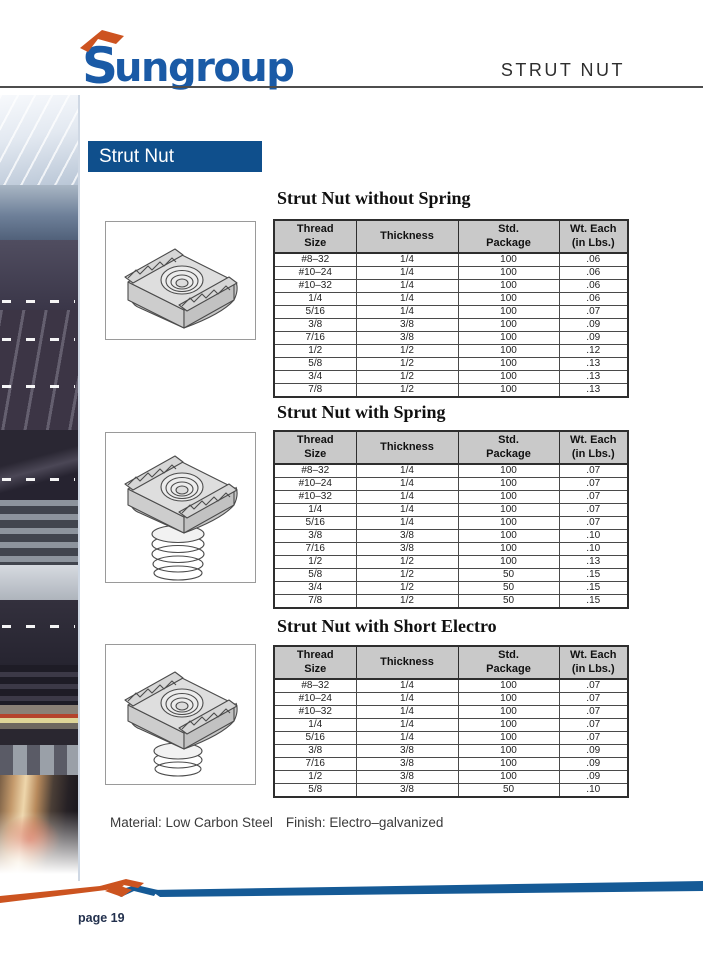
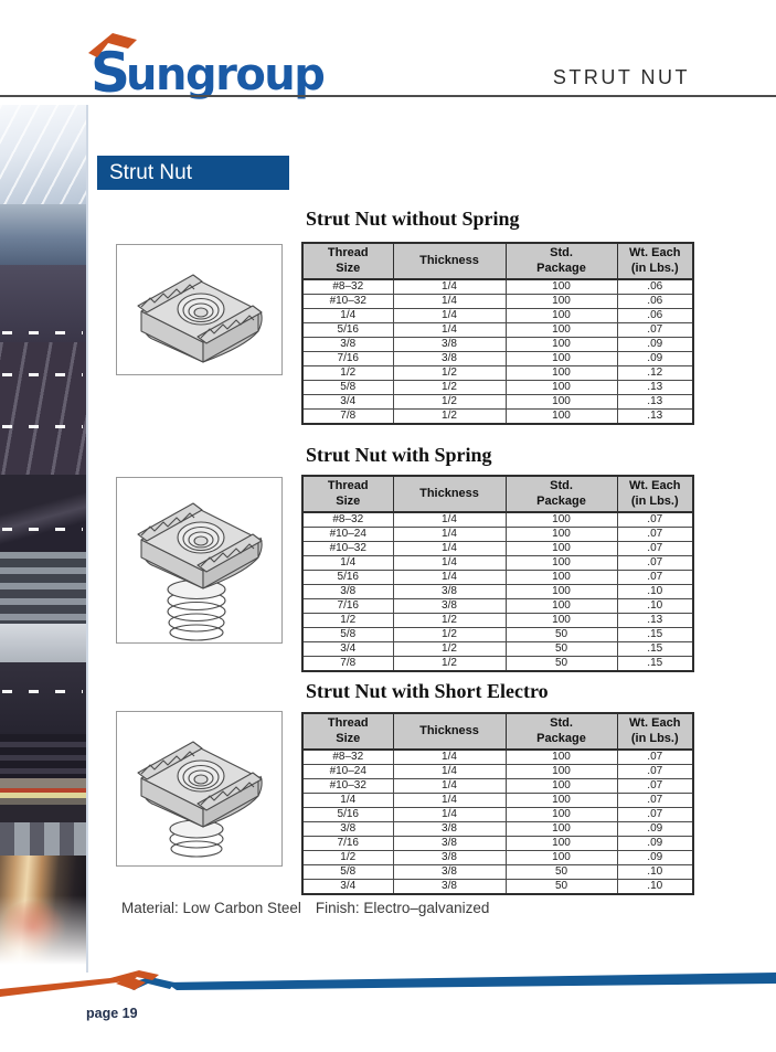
  S
  ungroup
  STRUT NUT
  Strut Nut
  Strut Nut without Spring
  ThreadSize	Thickness	Std.Package	Wt. Each(in Lbs.)
  #8–32	1/4	100	.06
- #10–24	1/4	100	.06
  #10–32	1/4	100	.06
  1/4	1/4	100	.06
  5/16	1/4	100	.07
  3/8	3/8	100	.09
  7/16	3/8	100	.09
  1/2	1/2	100	.12
  5/8	1/2	100	.13
  3/4	1/2	100	.13
  7/8	1/2	100	.13
  Strut Nut with Spring
  ThreadSize	Thickness	Std.Package	Wt. Each(in Lbs.)
  #8–32	1/4	100	.07
  #10–24	1/4	100	.07
  #10–32	1/4	100	.07
  1/4	1/4	100	.07
  5/16	1/4	100	.07
  3/8	3/8	100	.10
  7/16	3/8	100	.10
  1/2	1/2	100	.13
  5/8	1/2	50	.15
  3/4	1/2	50	.15
  7/8	1/2	50	.15
  Strut Nut with Short Electro
  ThreadSize	Thickness	Std.Package	Wt. Each(in Lbs.)
  #8–32	1/4	100	.07
  #10–24	1/4	100	.07
  #10–32	1/4	100	.07
  1/4	1/4	100	.07
  5/16	1/4	100	.07
  3/8	3/8	100	.09
  7/16	3/8	100	.09
  1/2	3/8	100	.09
  5/8	3/8	50	.10
+ 3/4	3/8	50	.10
  Material: Low Carbon Steel
  Finish: Electro–galvanized
  page 19
